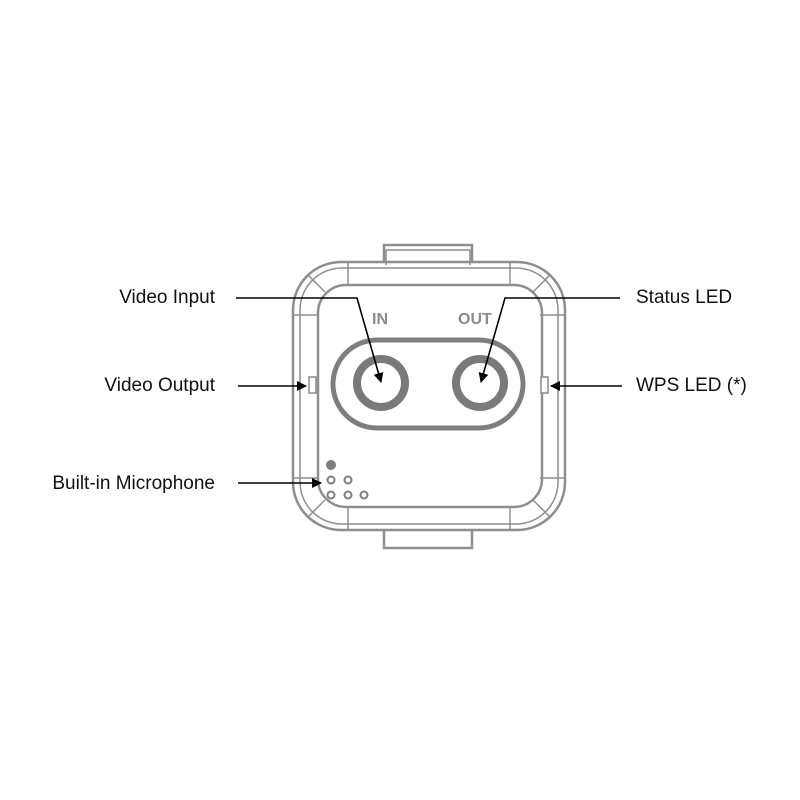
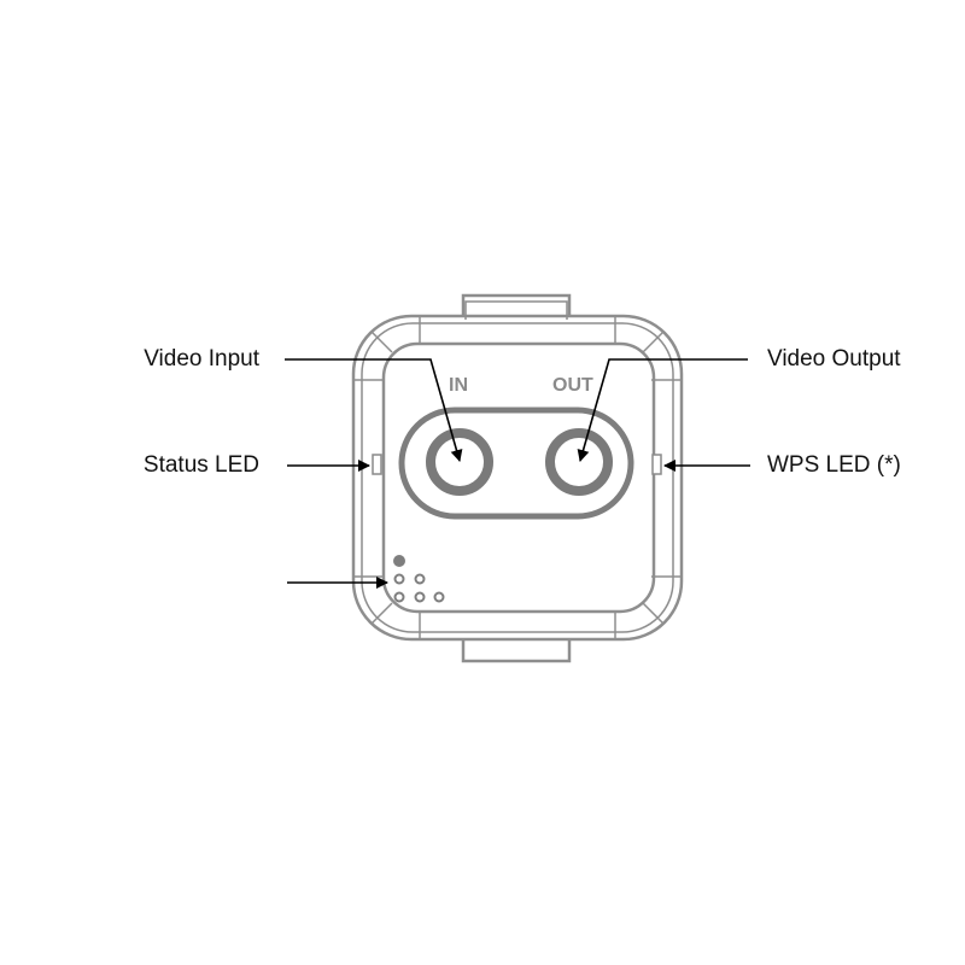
  IN
  OUT
  Video Input
- Video Output
+ Status LED
- Built-in Microphone
- Status LED
+ Video Output
  WPS LED (*)
